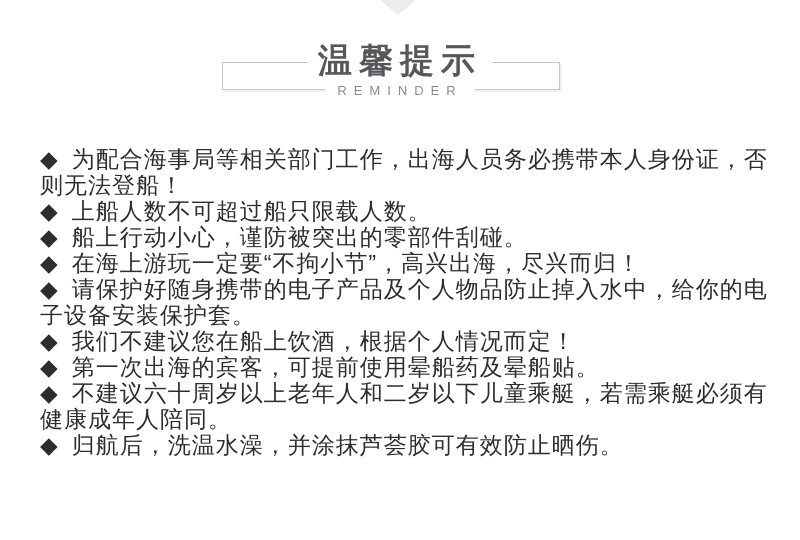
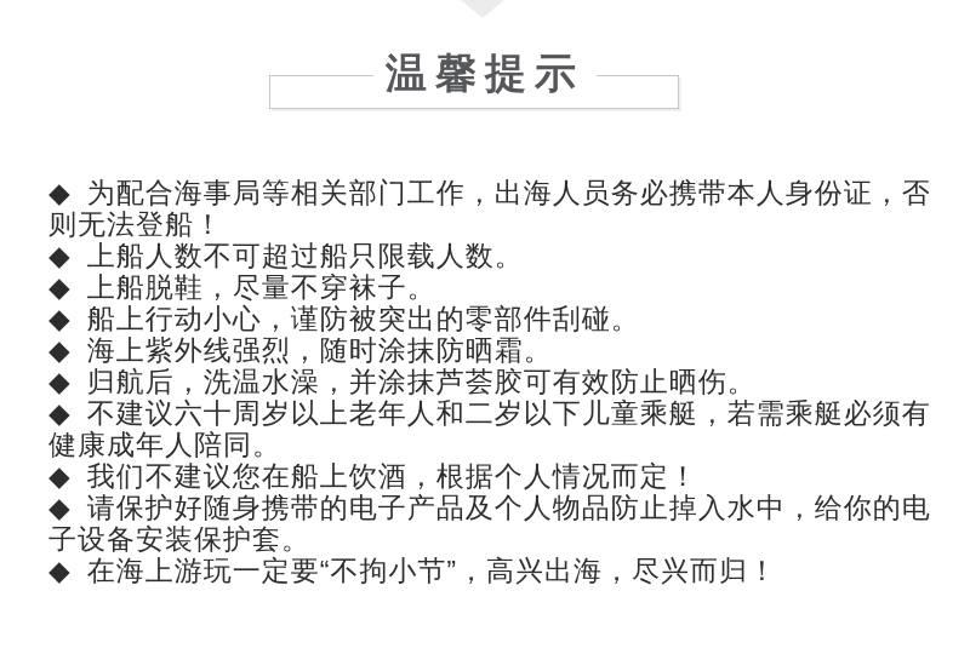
  温馨提示
- REMINDER
  ◆ 为配合海事局等相关部门工作，出海人员务必携带本人身份证，否则无法登船！
  ◆ 上船人数不可超过船只限载人数。
+ ◆ 上船脱鞋，尽量不穿袜子。
  ◆ 船上行动小心，谨防被突出的零部件刮碰。
+ ◆ 海上紫外线强烈，随时涂抹防晒霜。
- ◆ 在海上游玩一定要“不拘小节”，高兴出海，尽兴而归！
+ ◆ 归航后，洗温水澡，并涂抹芦荟胶可有效防止晒伤。
- ◆ 请保护好随身携带的电子产品及个人物品防止掉入水中，给你的电子设备安装保护套。
+ ◆ 不建议六十周岁以上老年人和二岁以下儿童乘艇，若需乘艇必须有健康成年人陪同。
  ◆ 我们不建议您在船上饮酒，根据个人情况而定！
- ◆ 第一次出海的宾客，可提前使用晕船药及晕船贴。
- ◆ 不建议六十周岁以上老年人和二岁以下儿童乘艇，若需乘艇必须有健康成年人陪同。
+ ◆ 请保护好随身携带的电子产品及个人物品防止掉入水中，给你的电子设备安装保护套。
- ◆ 归航后，洗温水澡，并涂抹芦荟胶可有效防止晒伤。
+ ◆ 在海上游玩一定要“不拘小节”，高兴出海，尽兴而归！
